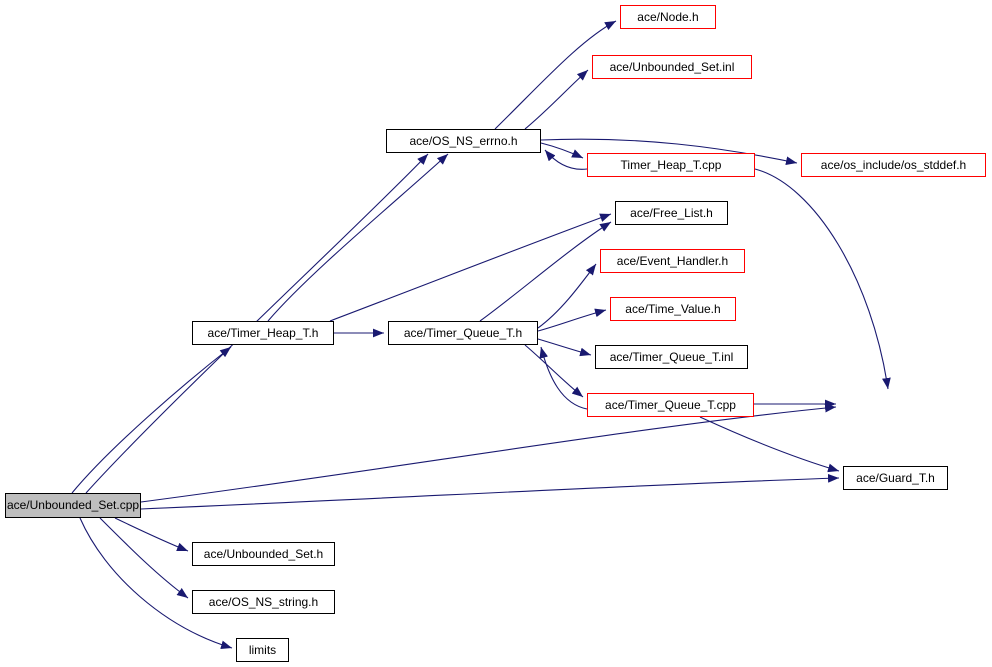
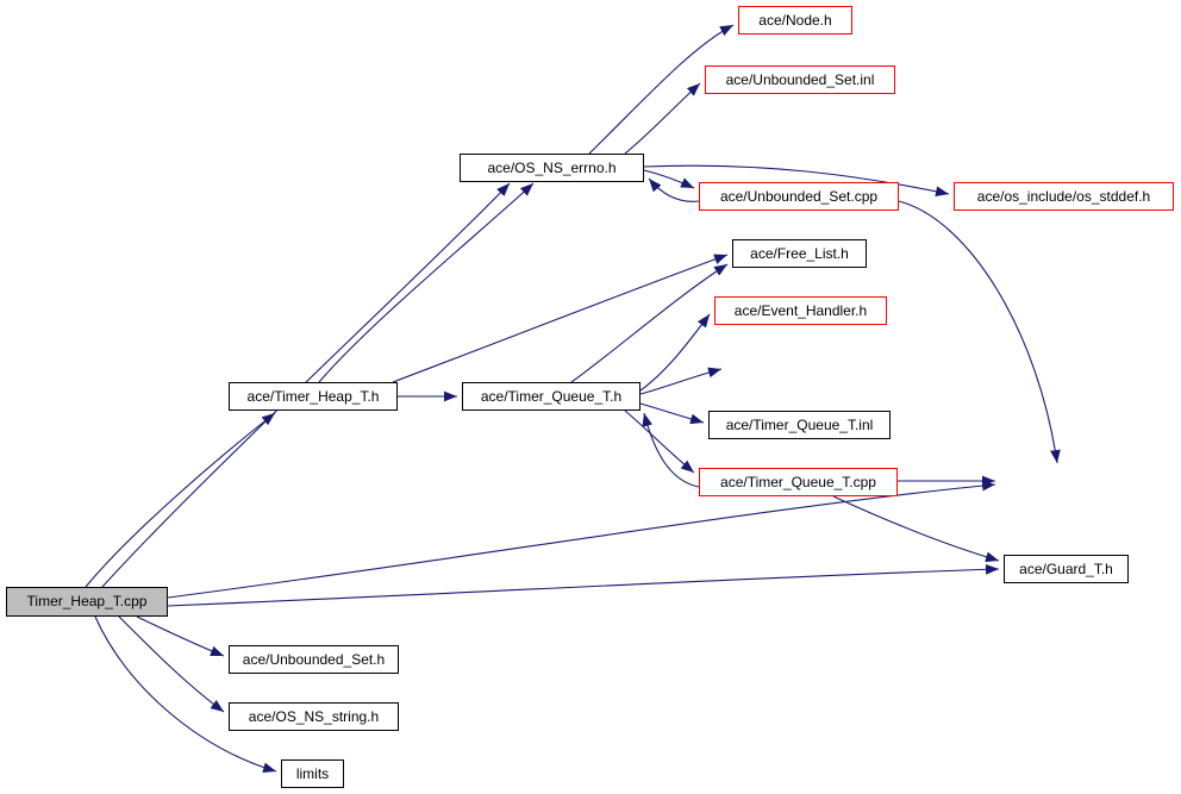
- ace/Unbounded_Set.cpp
+ Timer_Heap_T.cpp
  ace/Timer_Heap_T.h
  ace/Timer_Queue_T.h
  ace/OS_NS_errno.h
  ace/Node.h
  ace/Unbounded_Set.inl
- Timer_Heap_T.cpp
+ ace/Unbounded_Set.cpp
  ace/os_include/os_stddef.h
  ace/Free_List.h
  ace/Event_Handler.h
- ace/Time_Value.h
  ace/Timer_Queue_T.inl
  ace/Timer_Queue_T.cpp
  ace/Guard_T.h
  ace/Unbounded_Set.h
  ace/OS_NS_string.h
  limits
